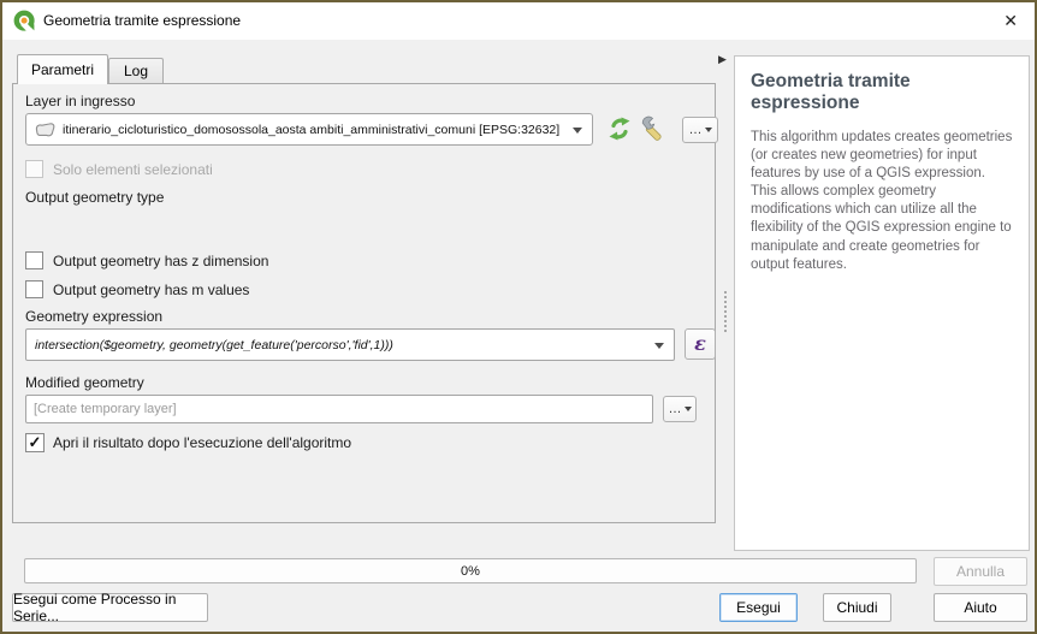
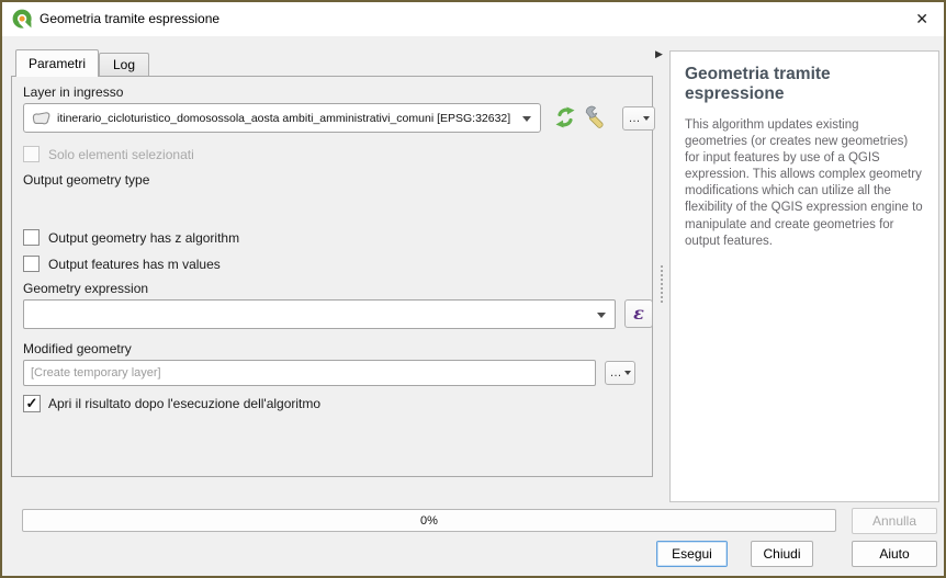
  Geometria tramite espressione
  ✕
  Parametri
  Log
  Layer in ingresso
  itinerario_cicloturistico_domosossola_aosta ambiti_amministrativi_comuni [EPSG:32632]
  …
  Solo elementi selezionati
  Output geometry type
- Output geometry has z dimension
+ Output geometry has z algorithm
- Output geometry has m values
+ Output features has m values
  Geometry expression
- intersection($geometry, geometry(get_feature('percorso','fid',1)))
  ε
  Modified geometry
  [Create temporary layer]
  …
  ✓
  Apri il risultato dopo l'esecuzione dell'algoritmo
  ▶
  Geometria tramite espressione
- This algorithm updates creates geometries (or creates new geometries) for input features by use of a QGIS expression. This allows complex geometry modifications which can utilize all the flexibility of the QGIS expression engine to manipulate and create geometries for output features.
+ This algorithm updates existing geometries (or creates new geometries) for input features by use of a QGIS expression. This allows complex geometry modifications which can utilize all the flexibility of the QGIS expression engine to manipulate and create geometries for output features.
  0%
  Annulla
- Esegui come Processo in Serie...
  Esegui
  Chiudi
  Aiuto
